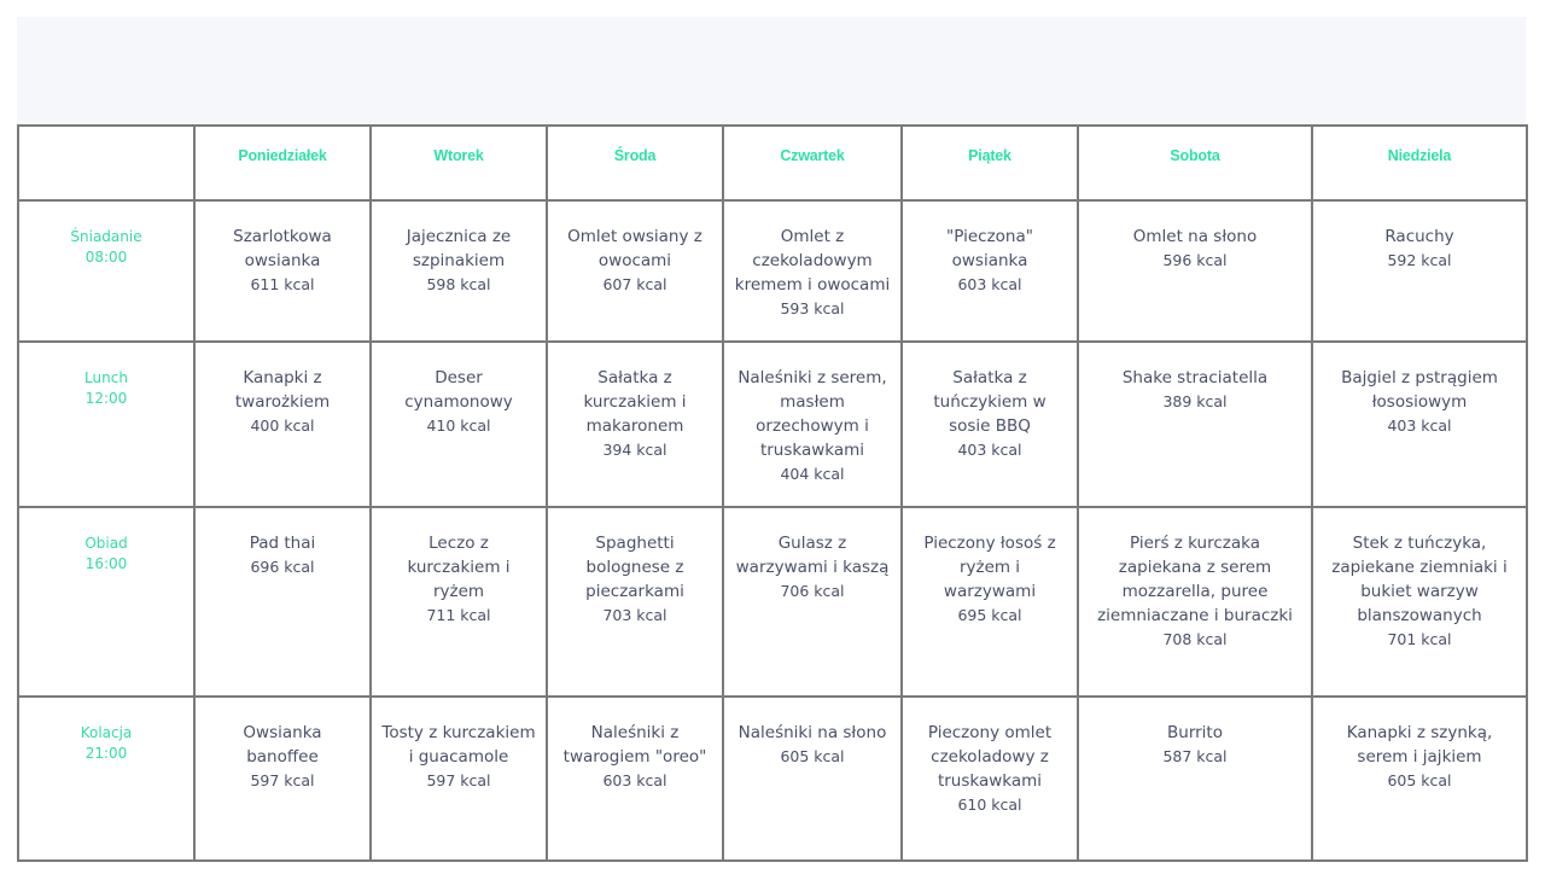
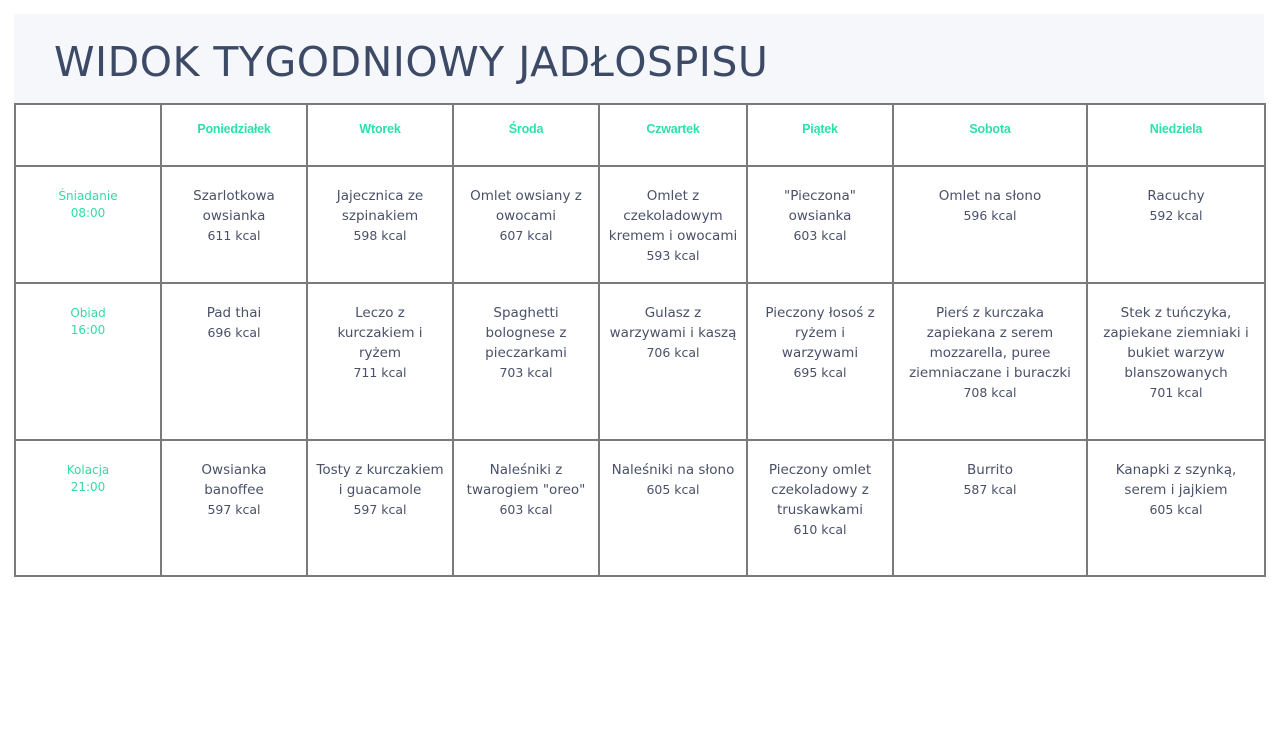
+ WIDOK TYGODNIOWY JADŁOSPISU
  	Poniedziałek	Wtorek	Środa	Czwartek	Piątek	Sobota	Niedziela
  Śniadanie 08:00	Szarlotkowa owsianka611 kcal	Jajecznica ze szpinakiem598 kcal	Omlet owsiany z owocami607 kcal	Omlet z czekoladowym kremem i owocami593 kcal	"Pieczona" owsianka603 kcal	Omlet na słono596 kcal	Racuchy592 kcal
- Lunch 12:00	Kanapki z twarożkiem400 kcal	Deser cynamonowy410 kcal	Sałatka z kurczakiem i makaronem394 kcal	Naleśniki z serem, masłem orzechowym i truskawkami404 kcal	Sałatka z tuńczykiem w sosie BBQ403 kcal	Shake straciatella389 kcal	Bajgiel z pstrągiem łososiowym403 kcal
  Obiad 16:00	Pad thai696 kcal	Leczo z kurczakiem i ryżem711 kcal	Spaghetti bolognese z pieczarkami703 kcal	Gulasz z warzywami i kaszą706 kcal	Pieczony łosoś z ryżem i warzywami695 kcal	Pierś z kurczaka zapiekana z serem mozzarella, puree ziemniaczane i buraczki708 kcal	Stek z tuńczyka, zapiekane ziemniaki i bukiet warzyw blanszowanych701 kcal
  Kolacja 21:00	Owsianka banoffee597 kcal	Tosty z kurczakiem i guacamole597 kcal	Naleśniki z twarogiem "oreo"603 kcal	Naleśniki na słono605 kcal	Pieczony omlet czekoladowy z truskawkami610 kcal	Burrito587 kcal	Kanapki z szynką, serem i jajkiem605 kcal
